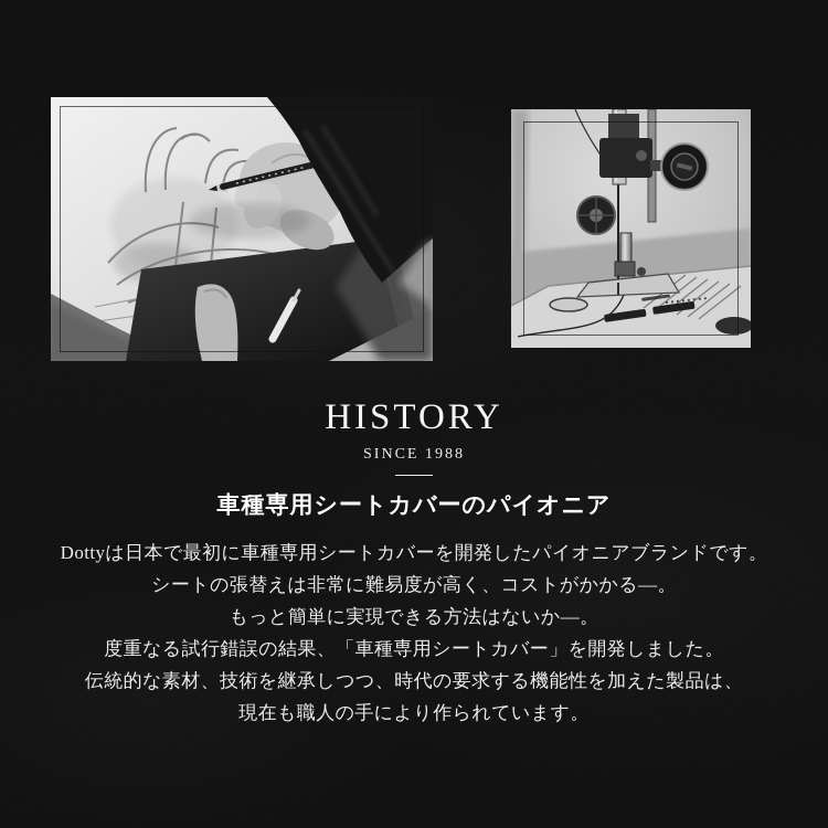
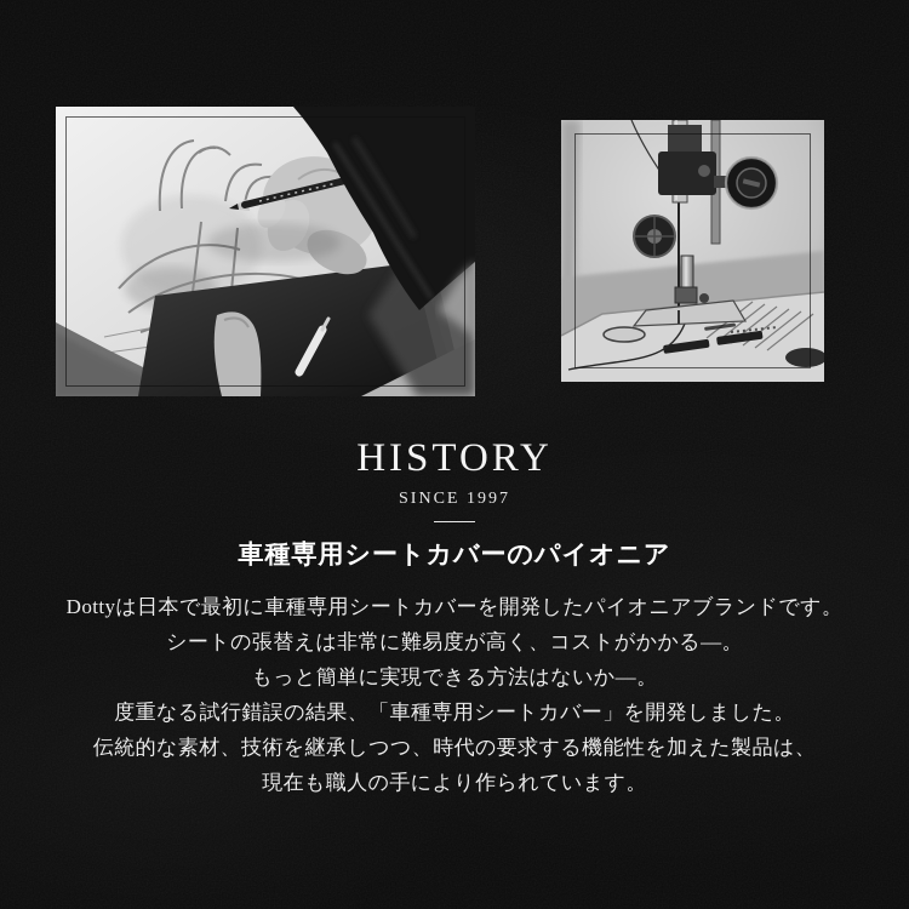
  HISTORY
- SINCE 1988
+ SINCE 1997
  車種専用シートカバーのパイオニア
  Dottyは日本で最初に車種専用シートカバーを開発したパイオニアブランドです。
  シートの張替えは非常に難易度が高く、コストがかかる―。
  もっと簡単に実現できる方法はないか―。
  度重なる試行錯誤の結果、「車種専用シートカバー」を開発しました。
  伝統的な素材、技術を継承しつつ、時代の要求する機能性を加えた製品は、
  現在も職人の手により作られています。
